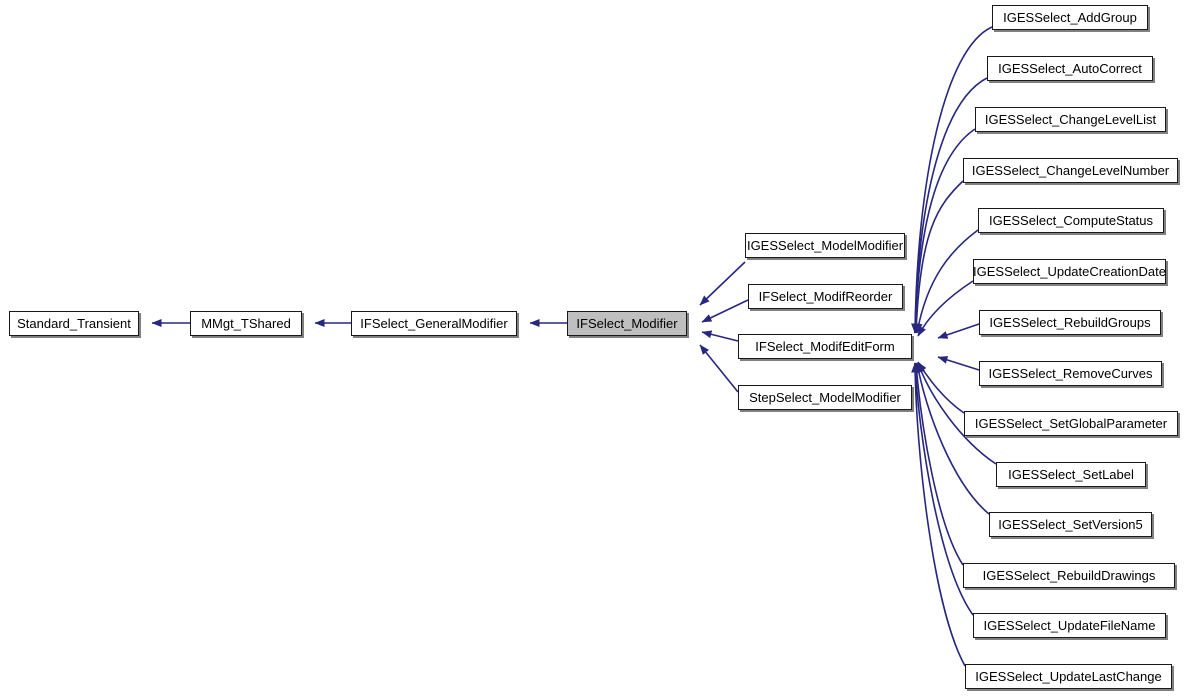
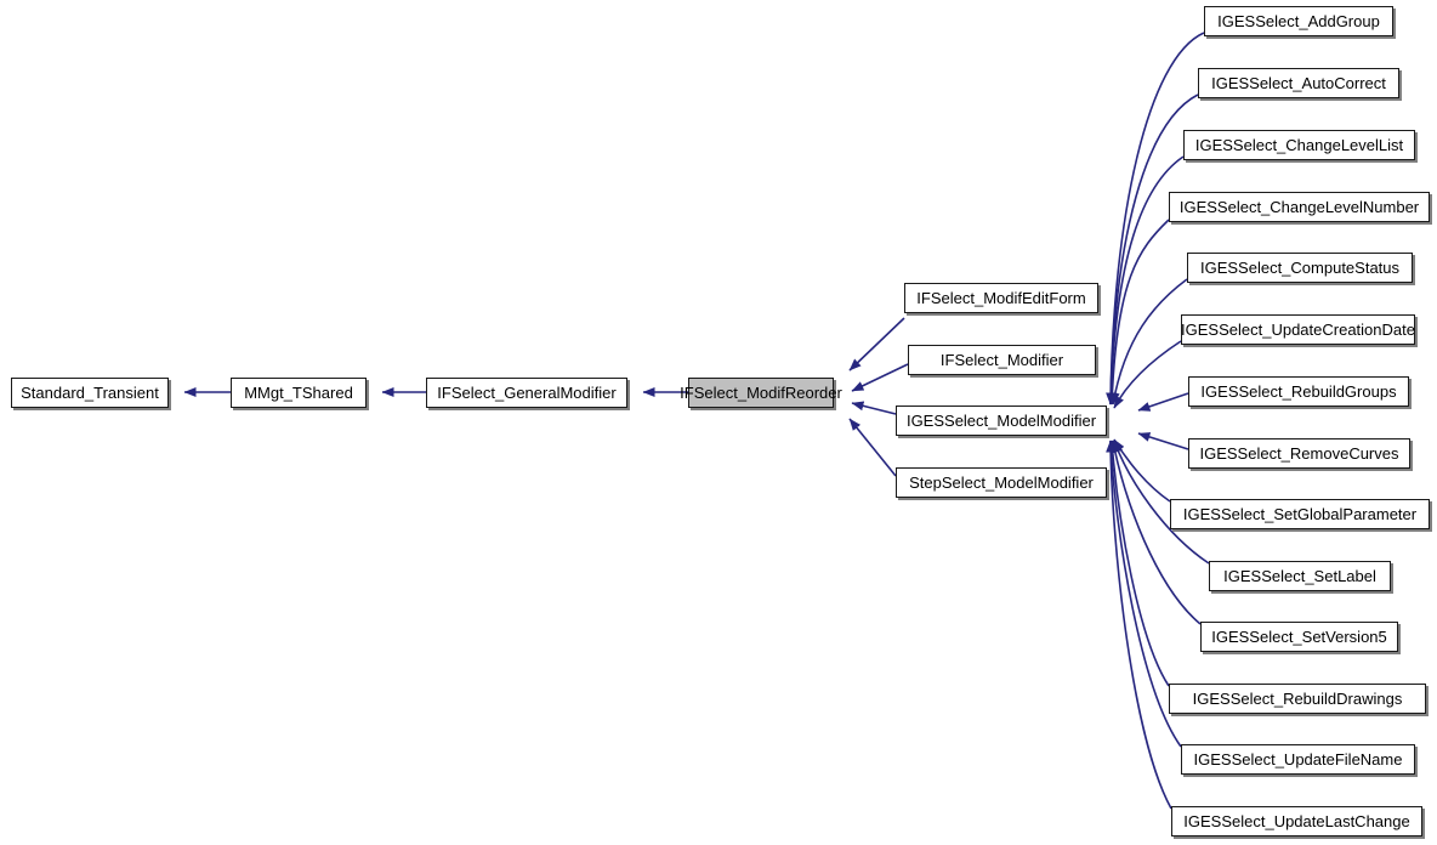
  Standard_Transient
  MMgt_TShared
  IFSelect_GeneralModifier
- IFSelect_Modifier
+ IFSelect_ModifReorder
- IGESSelect_ModelModifier
+ IFSelect_ModifEditForm
- IFSelect_ModifReorder
+ IFSelect_Modifier
- IFSelect_ModifEditForm
+ IGESSelect_ModelModifier
  StepSelect_ModelModifier
  IGESSelect_AddGroup
  IGESSelect_AutoCorrect
  IGESSelect_ChangeLevelList
  IGESSelect_ChangeLevelNumber
  IGESSelect_ComputeStatus
  IGESSelect_UpdateCreationDate
  IGESSelect_RebuildGroups
  IGESSelect_RemoveCurves
  IGESSelect_SetGlobalParameter
  IGESSelect_SetLabel
  IGESSelect_SetVersion5
  IGESSelect_RebuildDrawings
  IGESSelect_UpdateFileName
  IGESSelect_UpdateLastChange
